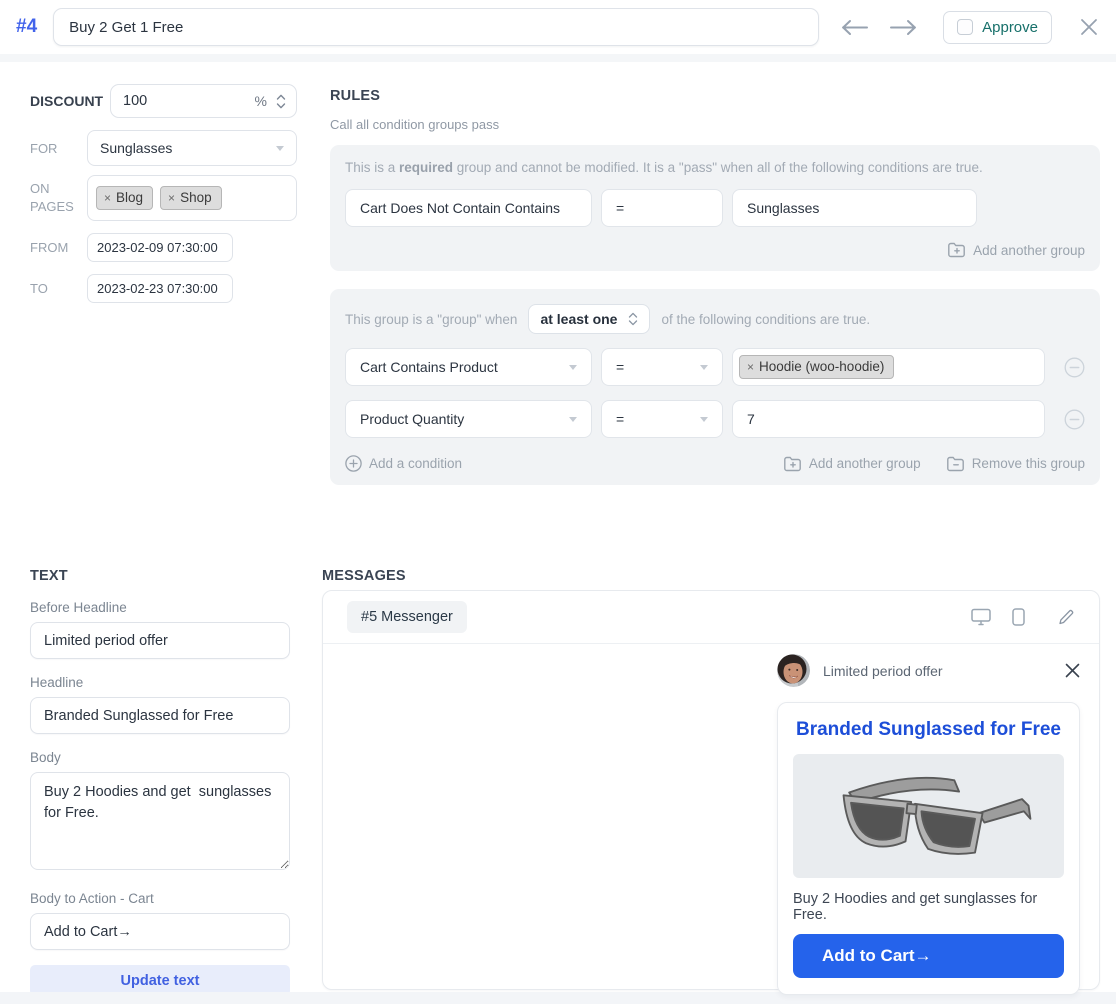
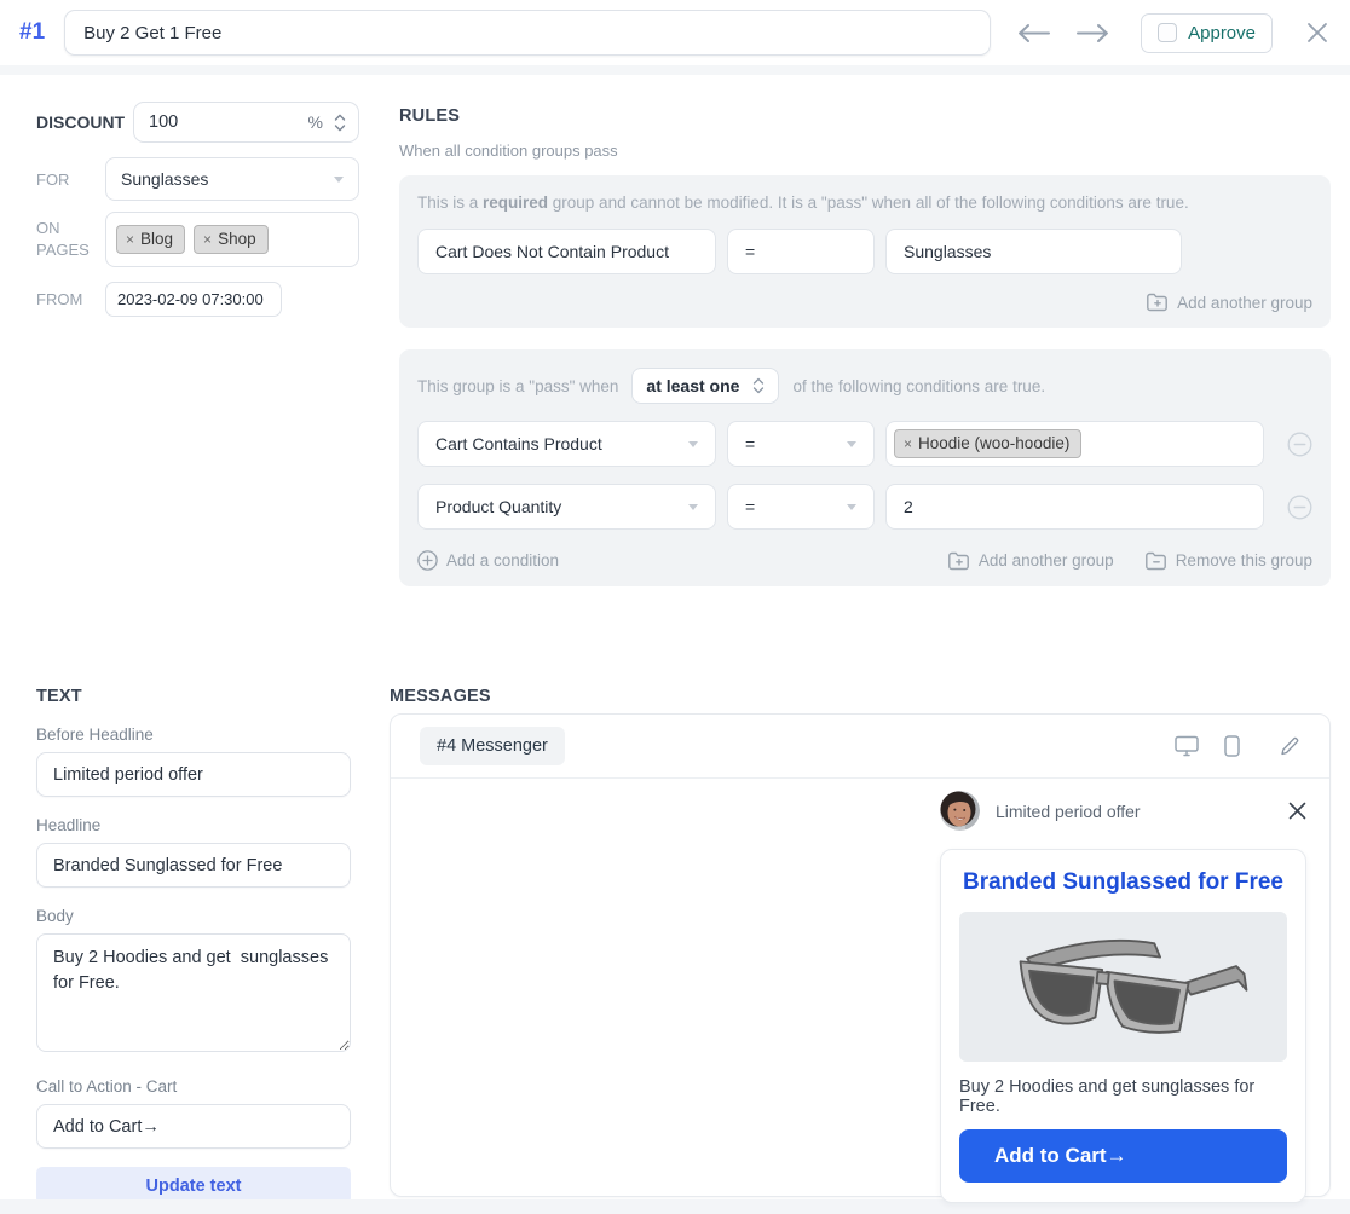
- #4
+ #1
  Buy 2 Get 1 Free
  Approve
  DISCOUNT
  100
  %
  FOR
  Sunglasses
  ON
  PAGES
  ×
  Blog
  ×
  Shop
  FROM
  2023-02-09 07:30:00
- TO
- 2023-02-23 07:30:00
  RULES
- Call all condition groups pass
+ When all condition groups pass
  This is a required group and cannot be modified. It is a "pass" when all of the following conditions are true.
- Cart Does Not Contain Contains
+ Cart Does Not Contain Product
  =
  Sunglasses
  Add another group
- This group is a "group" when
+ This group is a "pass" when
  at least one
  of the following conditions are true.
  Cart Contains Product
  =
  ×
  Hoodie (woo-hoodie)
  Product Quantity
  =
- 7
+ 2
  Add a condition
  Add another group
  Remove this group
  TEXT
  Before Headline
  Limited period offer
  Headline
  Branded Sunglassed for Free
  Body
- Body to Action - Cart
+ Call to Action - Cart
  Add to Cart→ Update text
  MESSAGES
- #5 Messenger
+ #4 Messenger
  Limited period offer
  Branded Sunglassed for Free
  Buy 2 Hoodies and get sunglasses for Free.
  Add to Cart→
